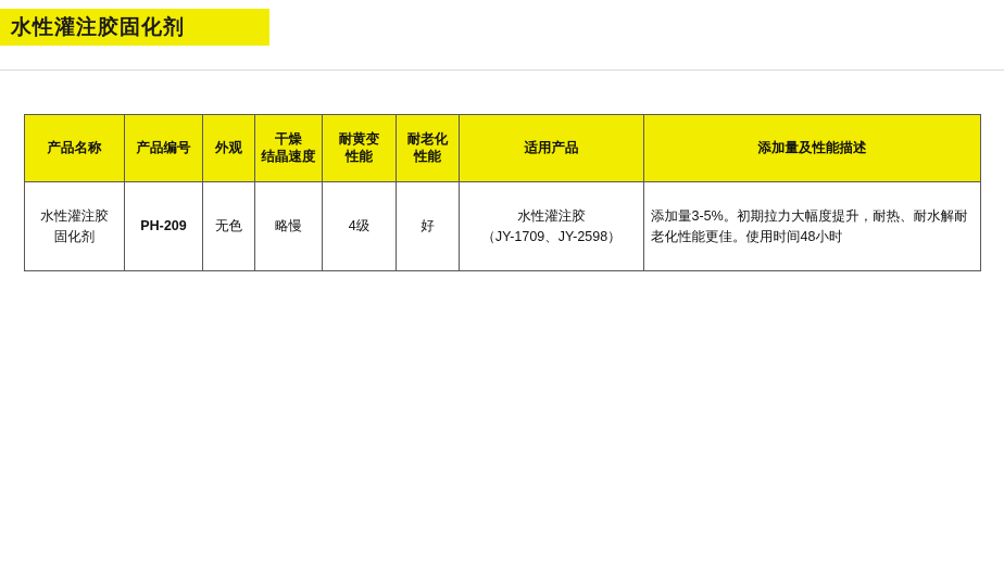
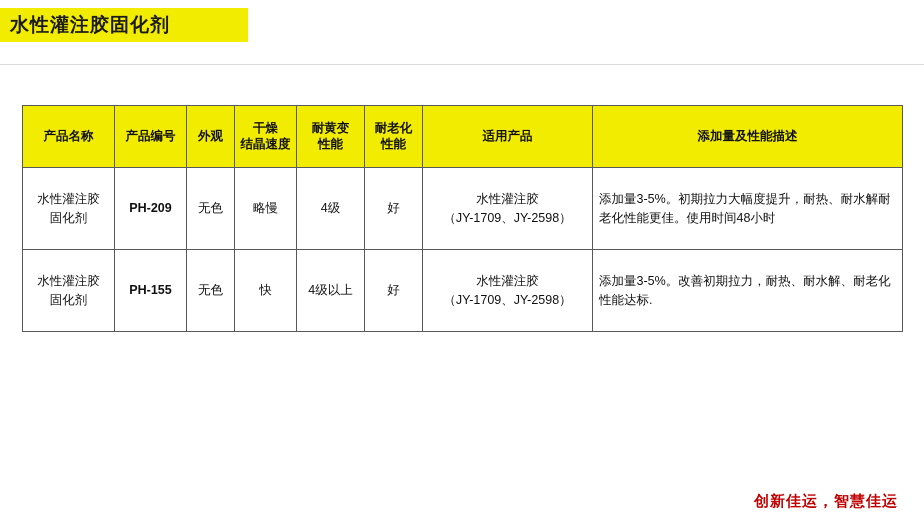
  水性灌注胶固化剂
  产品名称	产品编号	外观	干燥 结晶速度	耐黄变 性能	耐老化 性能	适用产品	添加量及性能描述
  水性灌注胶 固化剂	PH-209	无色	略慢	4级	好	水性灌注胶 （JY-1709、JY-2598）	添加量3-5%。初期拉力大幅度提升，耐热、耐水解耐老化性能更佳。使用时间48小时
+ 水性灌注胶 固化剂	PH-155	无色	快	4级以上	好	水性灌注胶 （JY-1709、JY-2598）	添加量3-5%。改善初期拉力，耐热、耐水解、耐老化性能达标.
+ 创新佳运，智慧佳运
